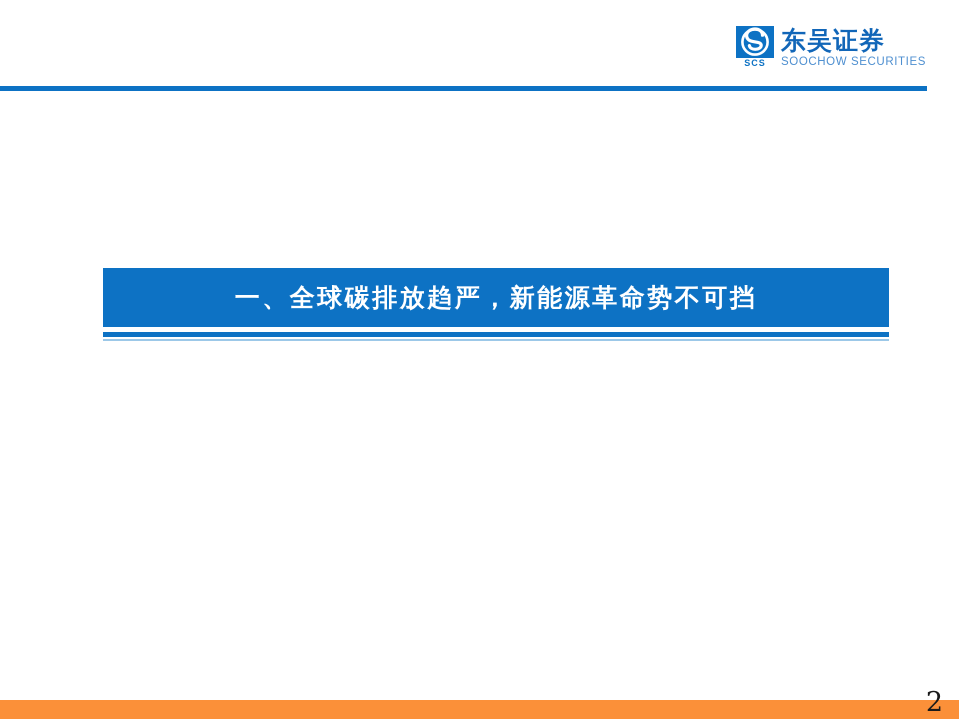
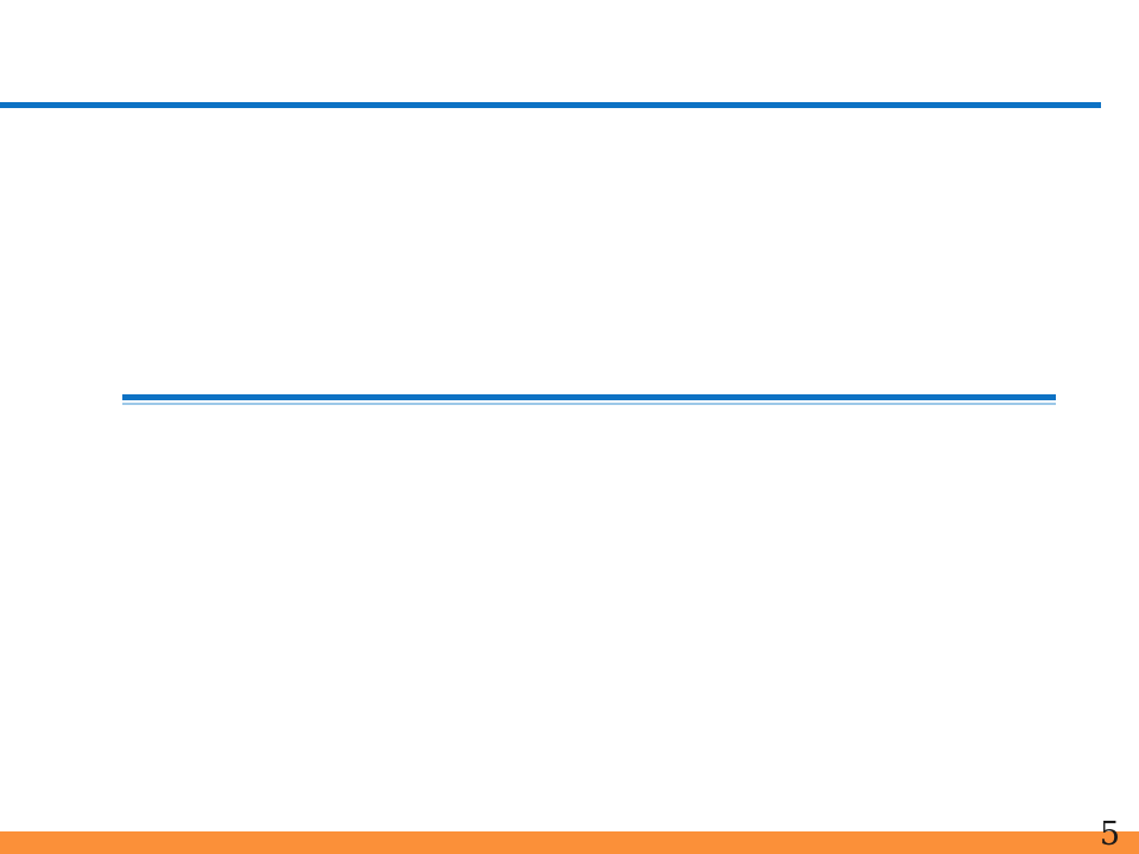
- SCS
- 东吴证券
- SOOCHOW SECURITIES
- 一、全球碳排放趋严，新能源革命势不可挡
- 2
+ 5
